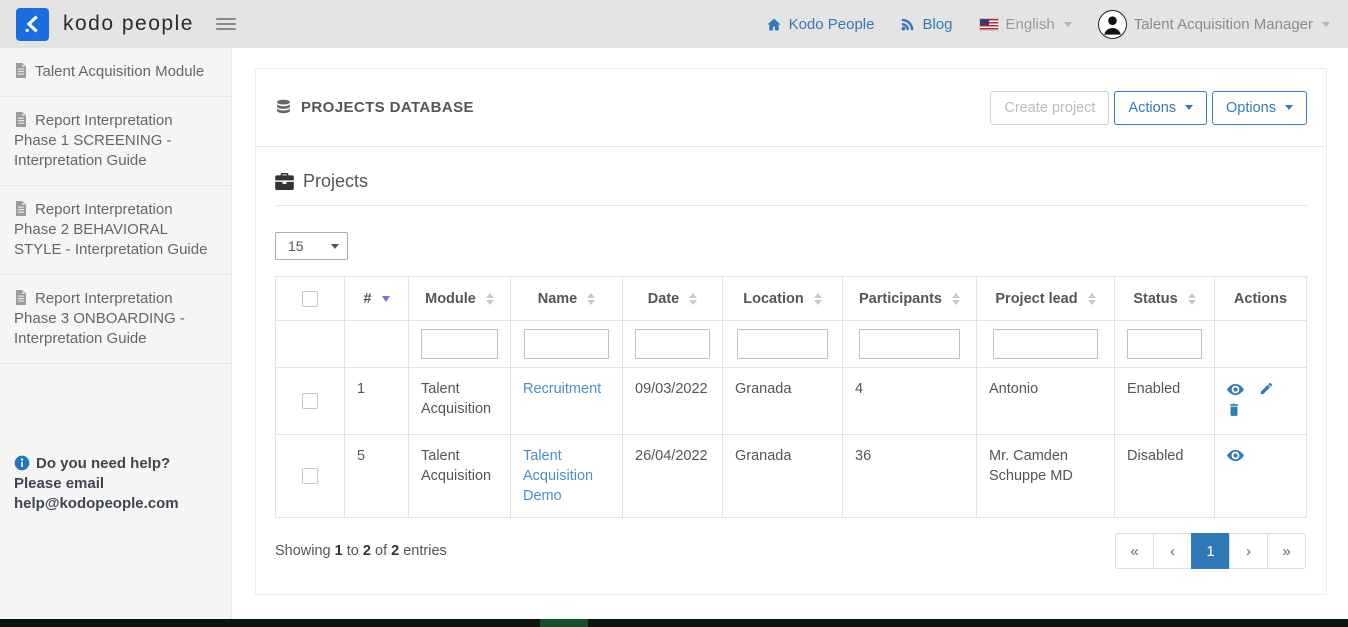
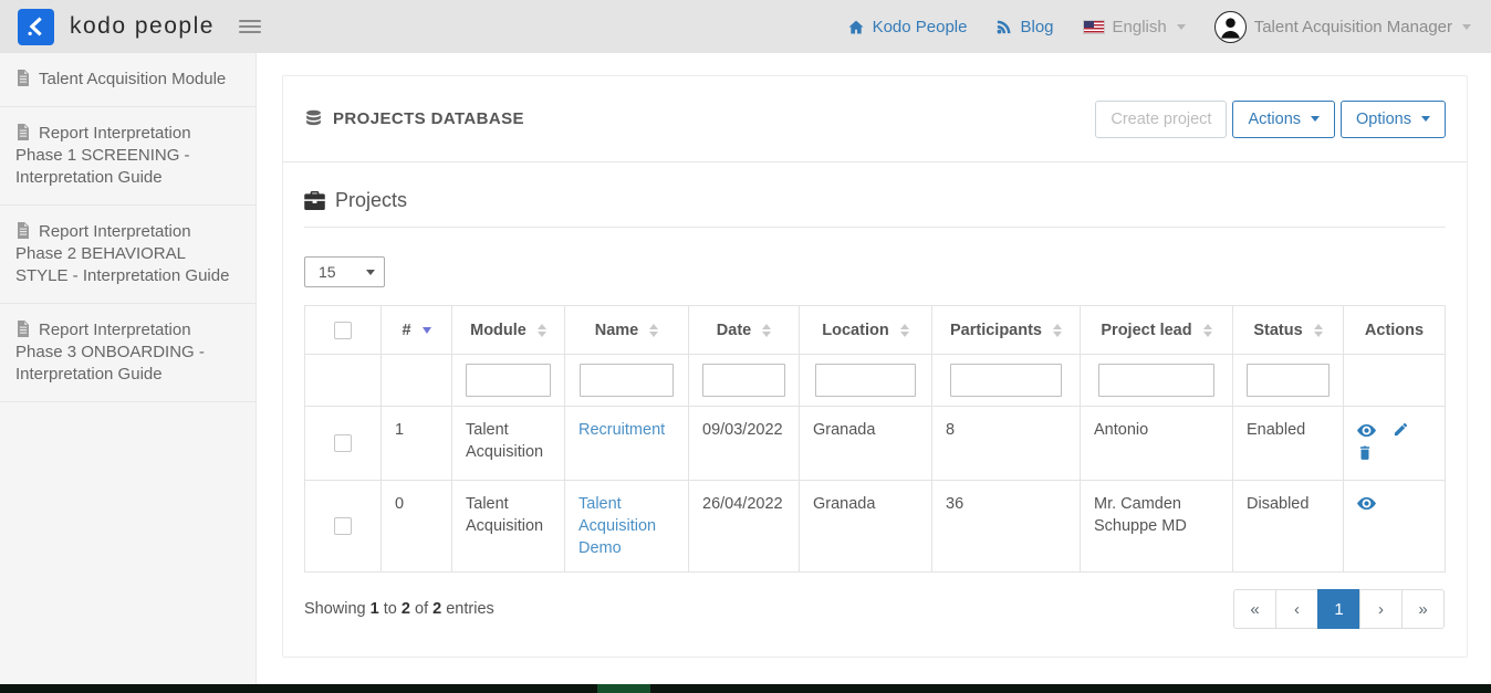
  kodo people
  Kodo People
  Blog
  English
  Talent Acquisition Manager
  Talent Acquisition Module
  Report Interpretation Phase 1 SCREENING - Interpretation Guide
  Report Interpretation Phase 2 BEHAVIORAL STYLE - Interpretation Guide
  Report Interpretation Phase 3 ONBOARDING - Interpretation Guide
- Do you need help? Please email help@kodopeople.com
  PROJECTS DATABASE
  Create project
  Actions
  Options
  Projects
  15
  	#	Module	Name	Date	Location	Participants	Project lead	Status	Actions
- 	1	Talent Acquisition	Recruitment	09/03/2022	Granada	4	Antonio	Enabled
+ 	1	Talent Acquisition	Recruitment	09/03/2022	Granada	8	Antonio	Enabled
- 	5	Talent Acquisition	Talent Acquisition Demo	26/04/2022	Granada	36	Mr. Camden Schuppe MD	Disabled
+ 	0	Talent Acquisition	Talent Acquisition Demo	26/04/2022	Granada	36	Mr. Camden Schuppe MD	Disabled
  Showing 1 to 2 of 2 entries
  «
  ‹
  1
  ›
  »
